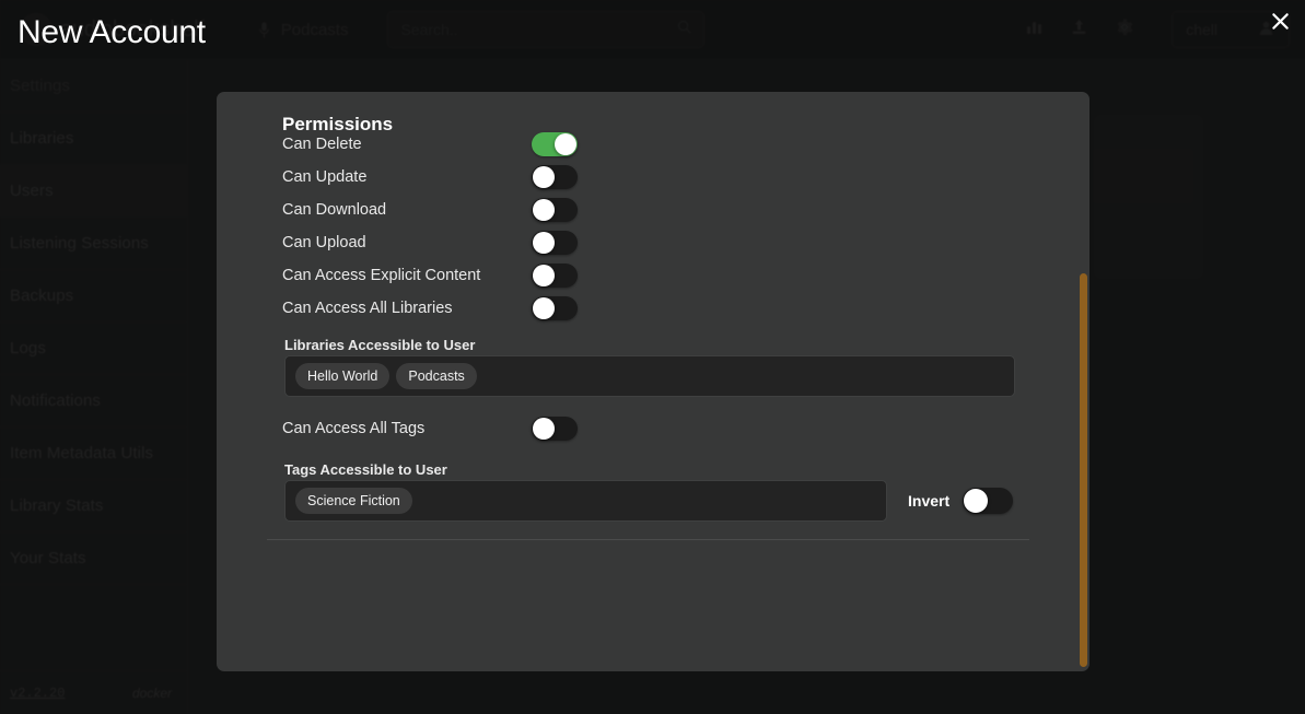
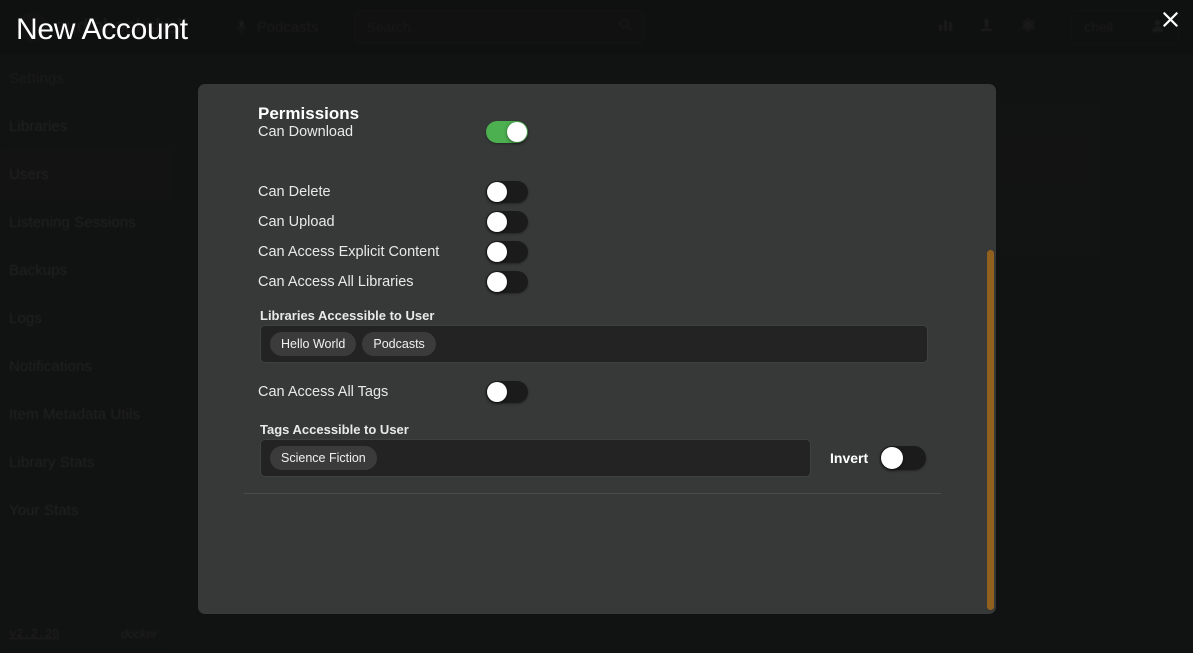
  audiobookshelf
  New Account
  Permissions
- Can Delete
+ Can Download
- Can Update
- Can Download
+ Can Delete
  Can Upload
  Can Access Explicit Content
  Can Access All Libraries
  Libraries Accessible to User
  Hello World
  Podcasts
  Can Access All Tags
  Tags Accessible to User
  Science Fiction
  Invert
